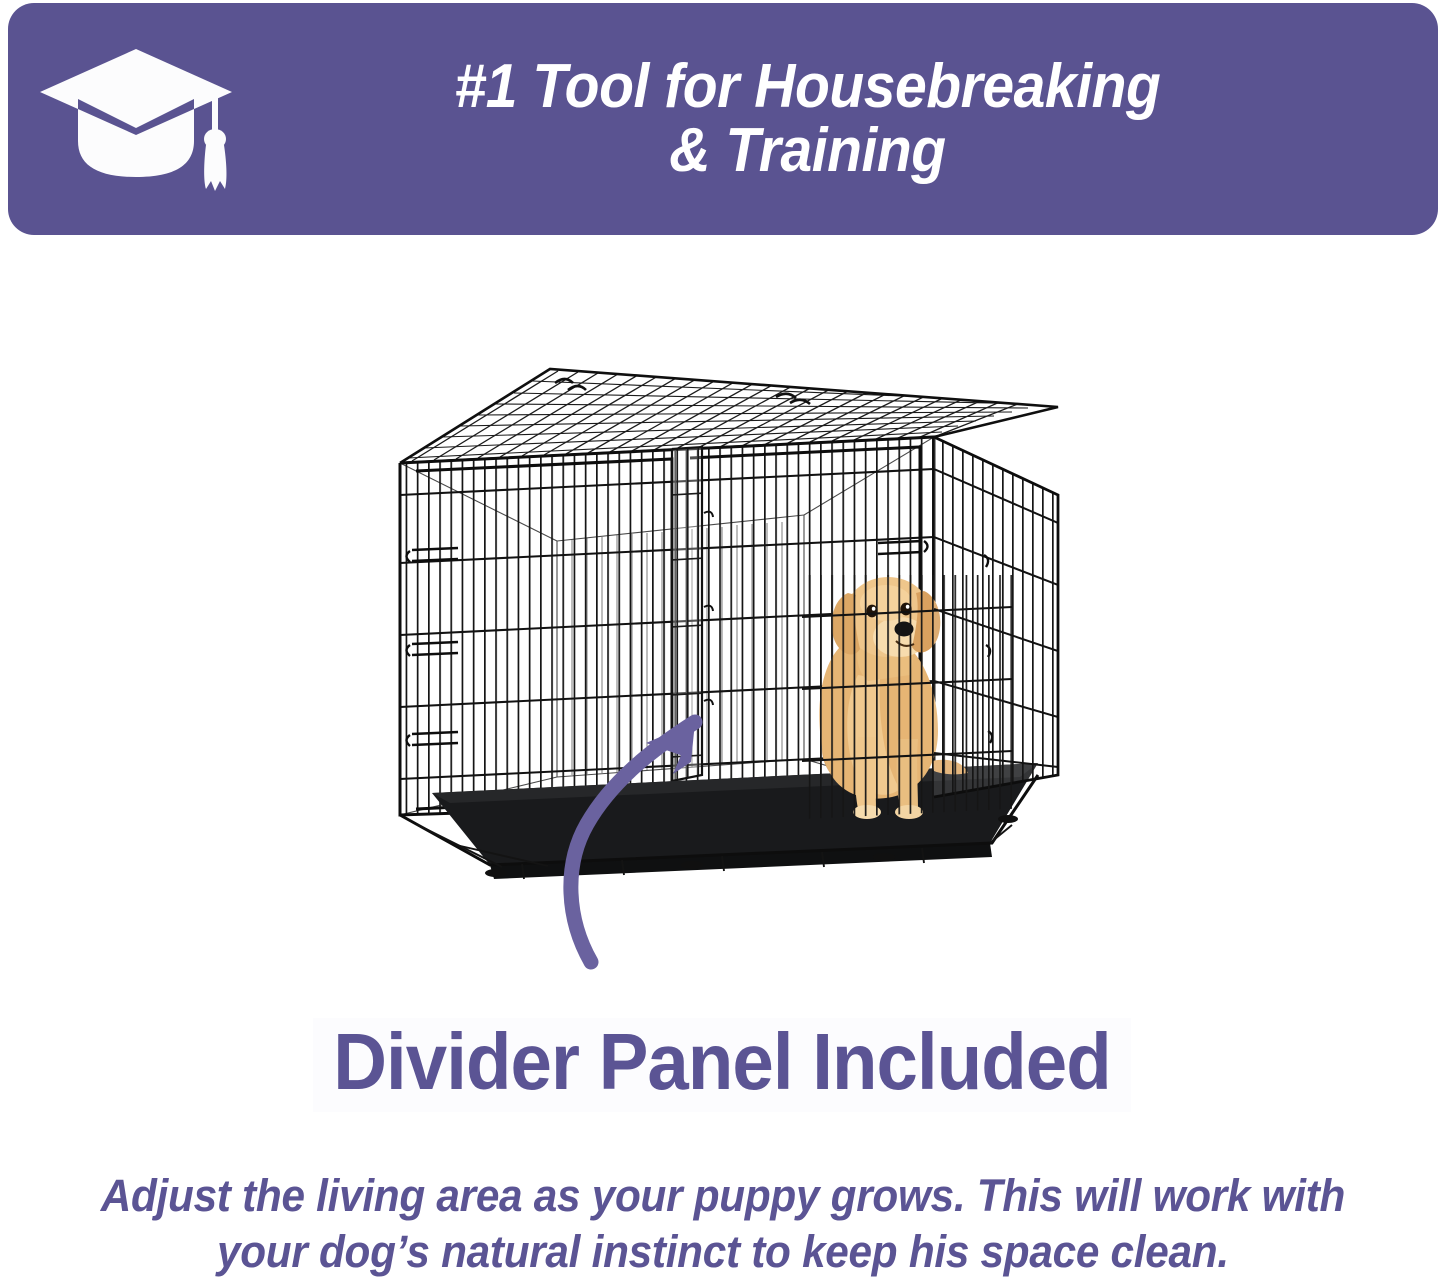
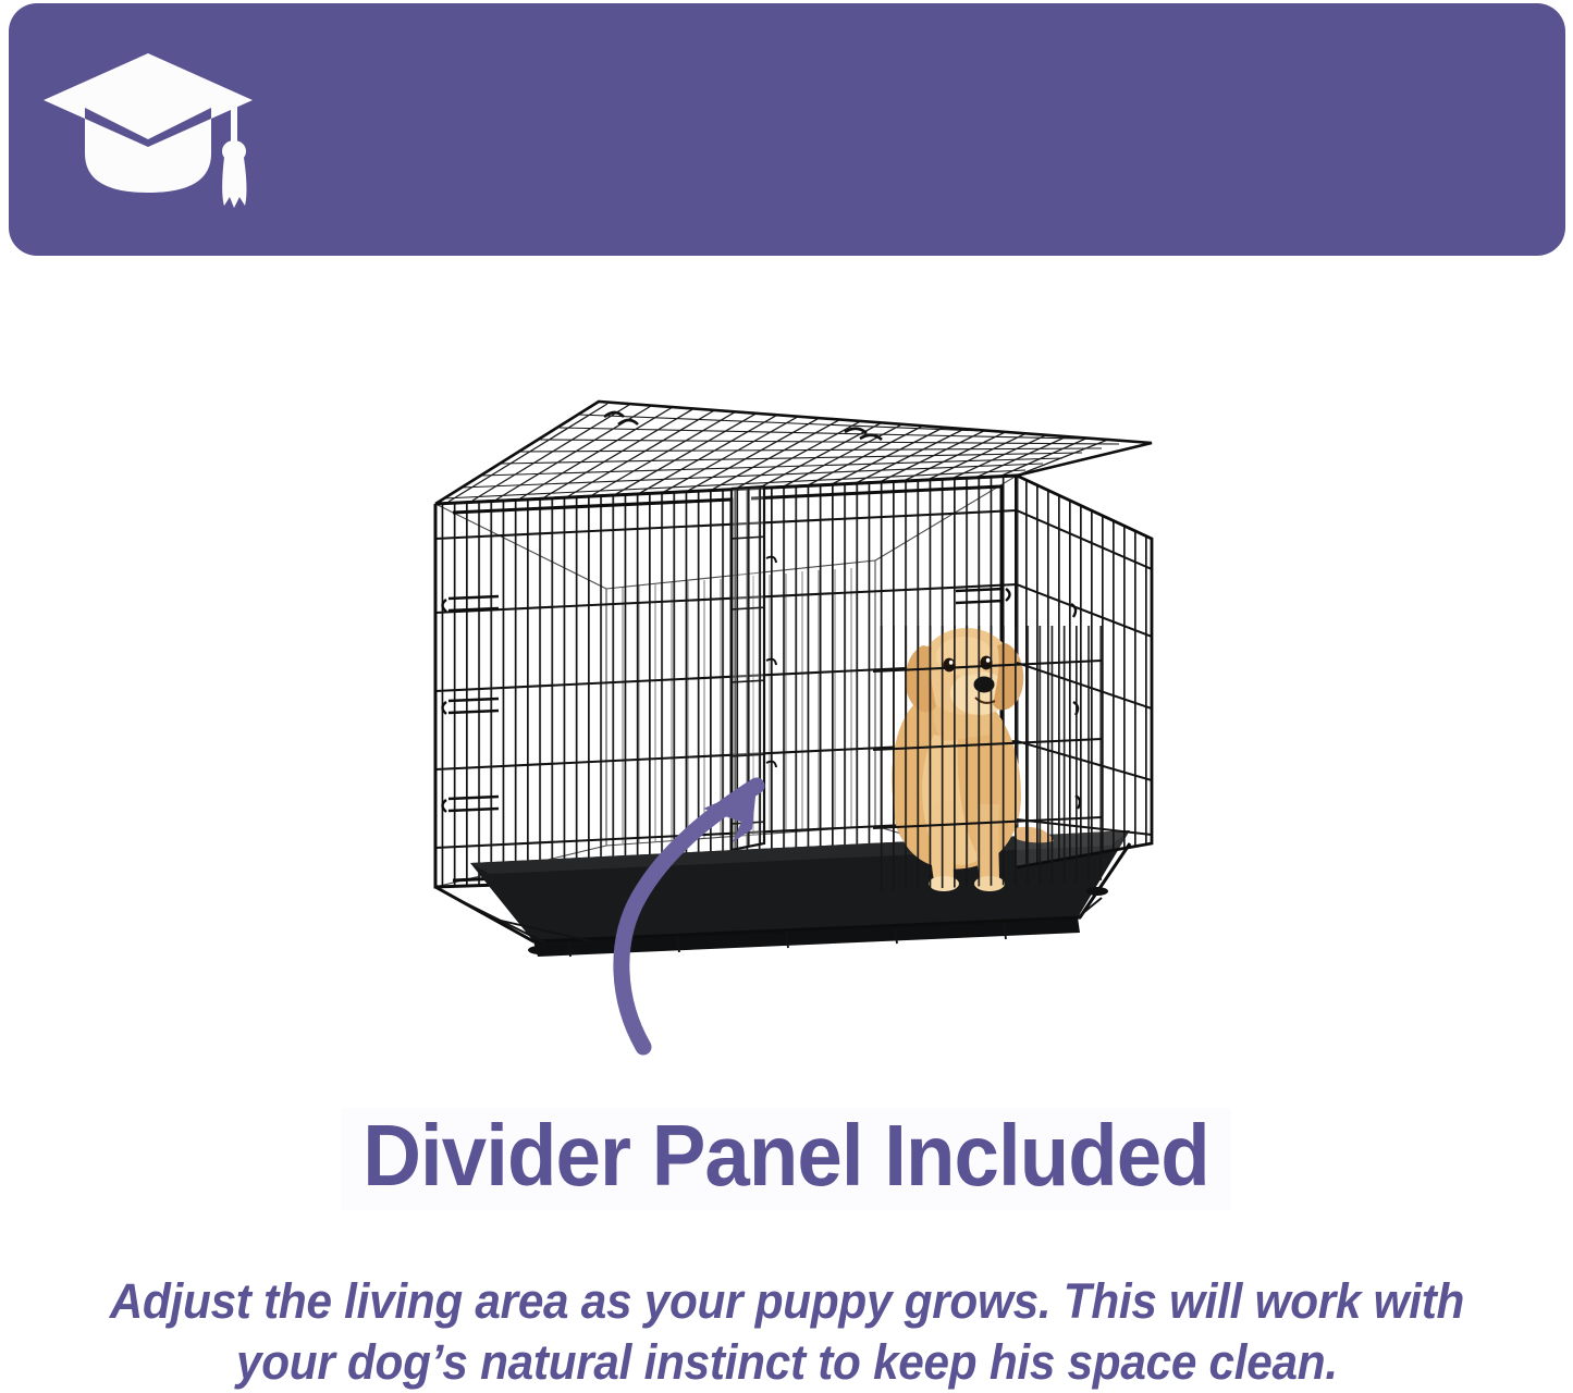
- #1 Tool for Housebreaking
- & Training
  Divider Panel Included
  Adjust the living area as your puppy grows. This will work with
  your dog’s natural instinct to keep his space clean.
